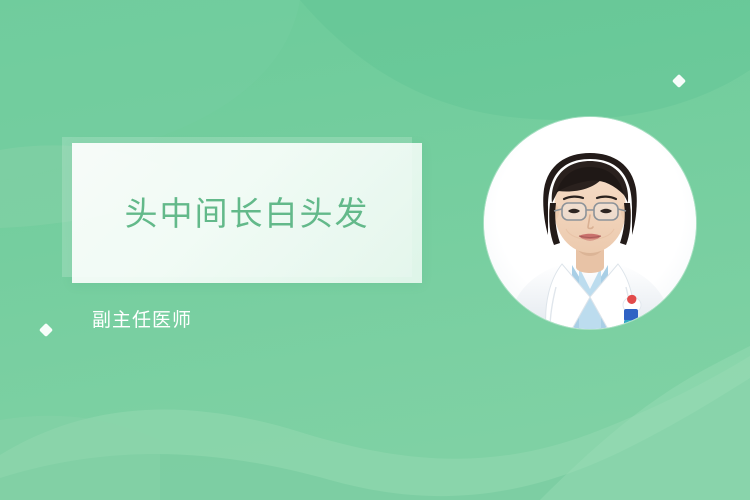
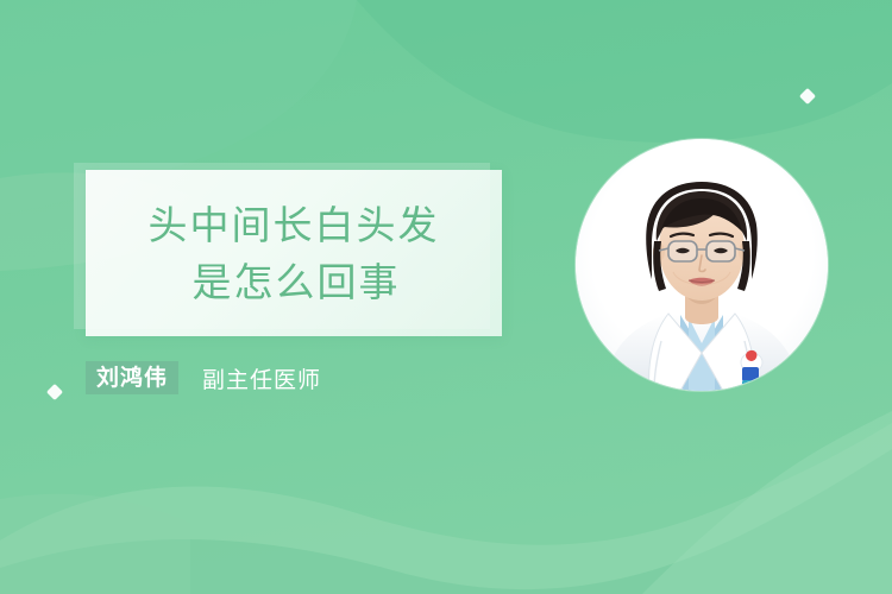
  头中间长白头发
+ 是怎么回事
+ 刘鸿伟
  副主任医师
